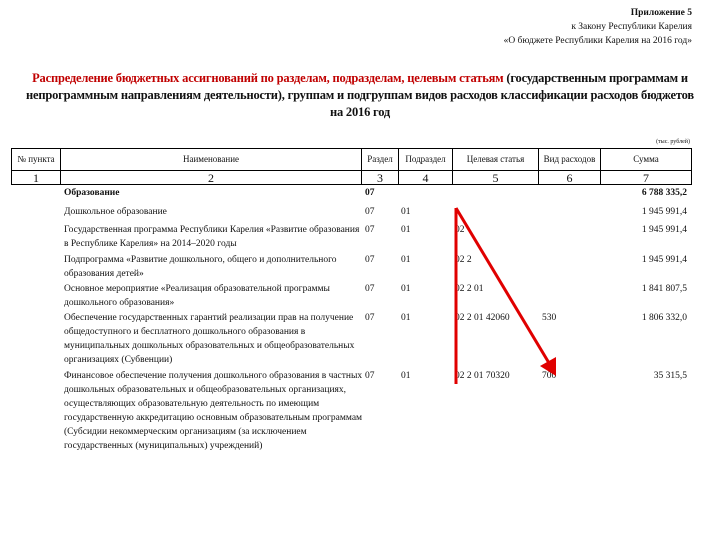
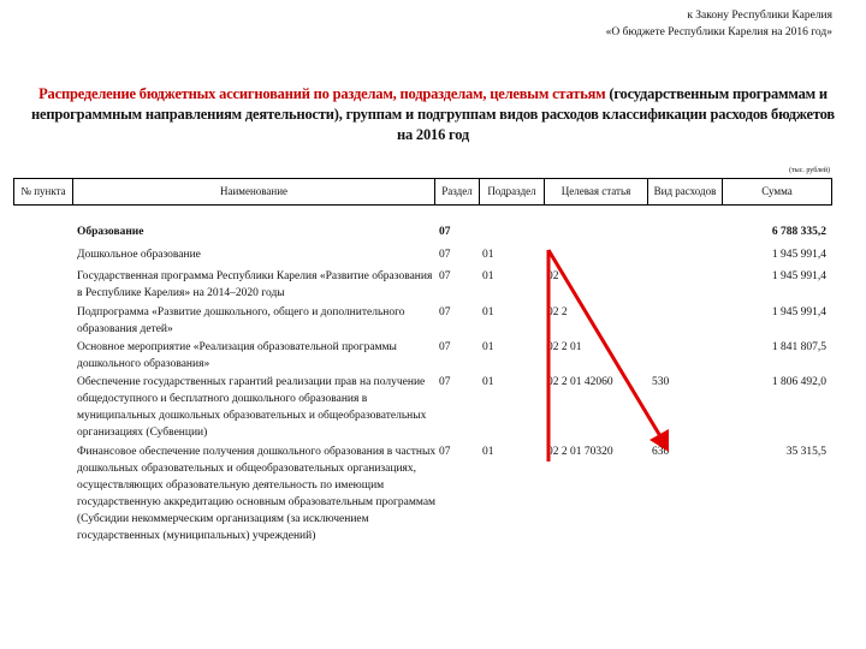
- Приложение 5
  к Закону Республики Карелия
  «О бюджете Республики Карелия на 2016 год»
  Распределение бюджетных ассигнований по разделам, подразделам, целевым статьям (государственным программам и непрограммным направлениям деятельности), группам и подгруппам видов расходов классификации расходов бюджетов на 2016 год
  № пункта	Наименование	Раздел	Подраздел	Целевая статья	Вид расходов	Сумма
- 1	2	3	4	5	6	7
  Образование
  07
  6 788 335,2
  Дошкольное образование
  07
  01
  1 945 991,4
  Государственная программа Республики Карелия «Развитие образования в Республике Карелия» на 2014–2020 годы
  07
  01
  1 945 991,4
  Подпрограмма «Развитие дошкольного, общего и дополнительного образования детей»
  07
  01
  1 945 991,4
  Основное мероприятие «Реализация образовательной программы дошкольного образования»
  07
  01
  2 2 01
  1 841 807,5
  Обеспечение государственных гарантий реализации прав на получение общедоступного и бесплатного дошкольного образования в муниципальных дошкольных образовательных и общеобразовательных организациях (Субвенции)
  07
  01
  2 2 01 42060
  530
- 1 806 332,0
+ 1 806 492,0
  Финансовое обеспечение получения дошкольного образования в частных дошкольных образовательных и общеобразовательных организациях, осуществляющих образовательную деятельность по имеющим государственную аккредитацию основным образовательным программам (Субсидии некоммерческим организациям (за исключением государственных (муниципальных) учреждений)
  07
  01
  2 2 01 70320
- 700
+ 630
  35 315,5
